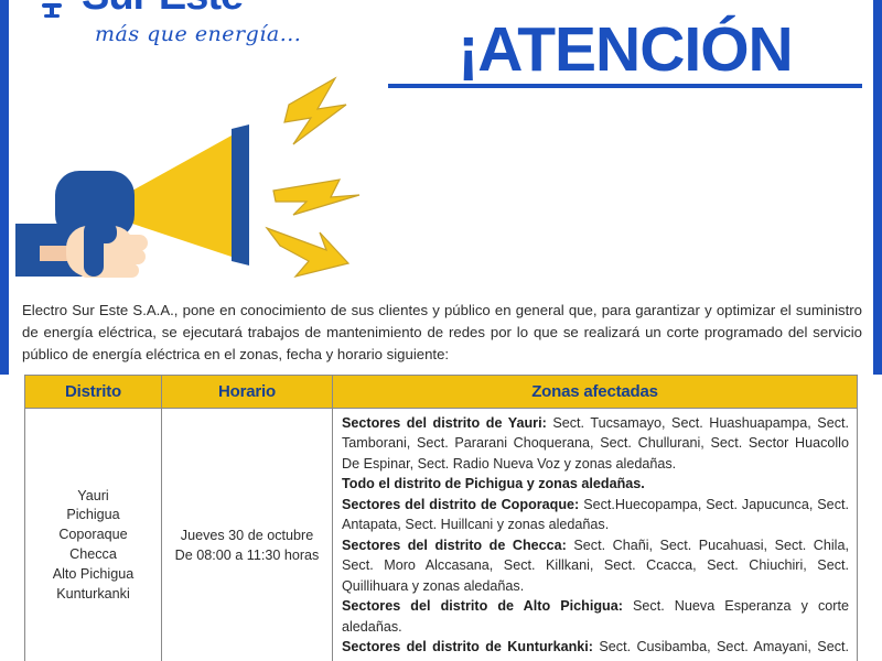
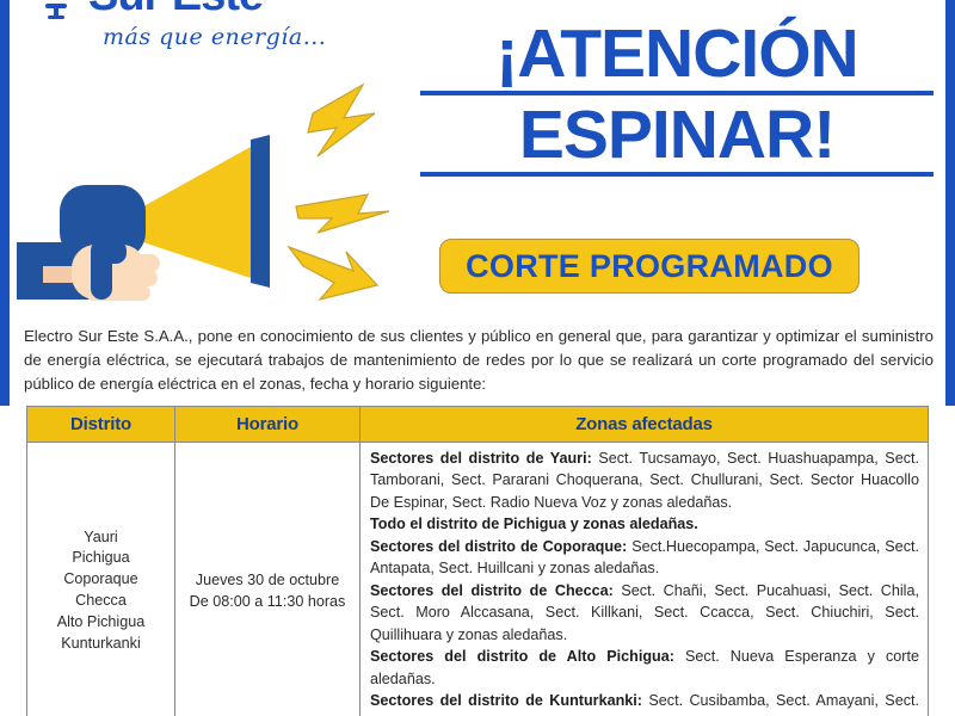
  más que energía...
  ¡ATENCIÓN
+ ESPINAR!
+ CORTE PROGRAMADO
  Electro Sur Este S.A.A., pone en conocimiento de sus clientes y público en general que, para garantizar y optimizar el suministro de energía eléctrica, se ejecutará trabajos de mantenimiento de redes por lo que se realizará un corte programado del servicio público de energía eléctrica en el zonas, fecha y horario siguiente:
  Distrito	Horario	Zonas afectadas
  YauriPichiguaCoporaqueCheccaAlto PichiguaKunturkanki	Jueves 30 de octubreDe 08:00 a 11:30 horas	Sectores del distrito de Yauri: Sect. Tucsamayo, Sect. Huashuapampa, Sect. Tamborani, Sect. Pararani Choquerana, Sect. Chullurani, Sect. Sector Huacollo De Espinar, Sect. Radio Nueva Voz y zonas aledañas.Todo el distrito de Pichigua y zonas aledañas.Sectores del distrito de Coporaque: Sect.Huecopampa, Sect. Japucunca, Sect. Antapata, Sect. Huillcani y zonas aledañas.Sectores del distrito de Checca: Sect. Chañi, Sect. Pucahuasi, Sect. Chila, Sect. Moro Alccasana, Sect. Killkani, Sect. Ccacca, Sect. Chiuchiri, Sect. Quillihuara y zonas aledañas.Sectores del distrito de Alto Pichigua: Sect. Nueva Esperanza y corte aledañas.Sectores del distrito de Kunturkanki: Sect. Cusibamba, Sect. Amayani, Sect.
